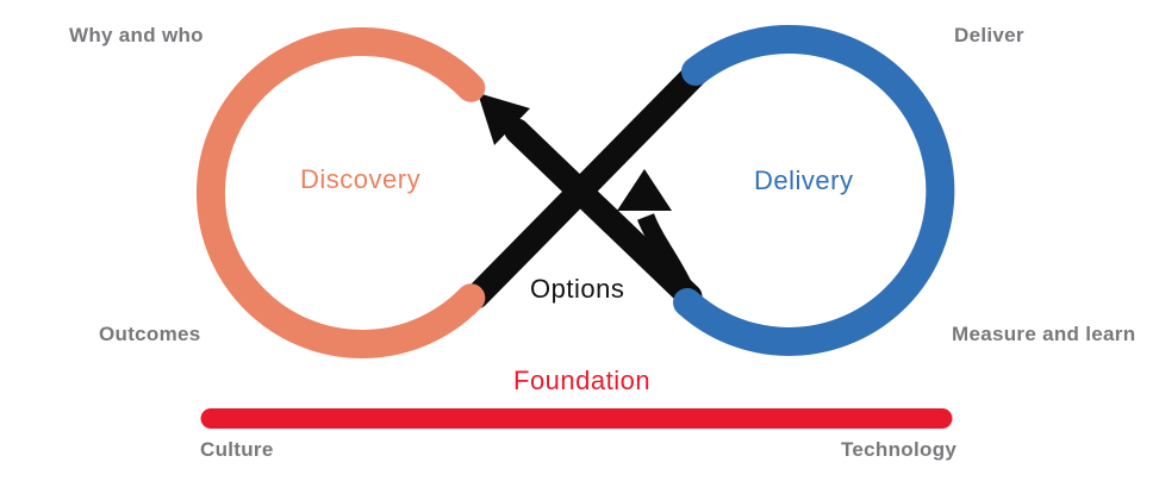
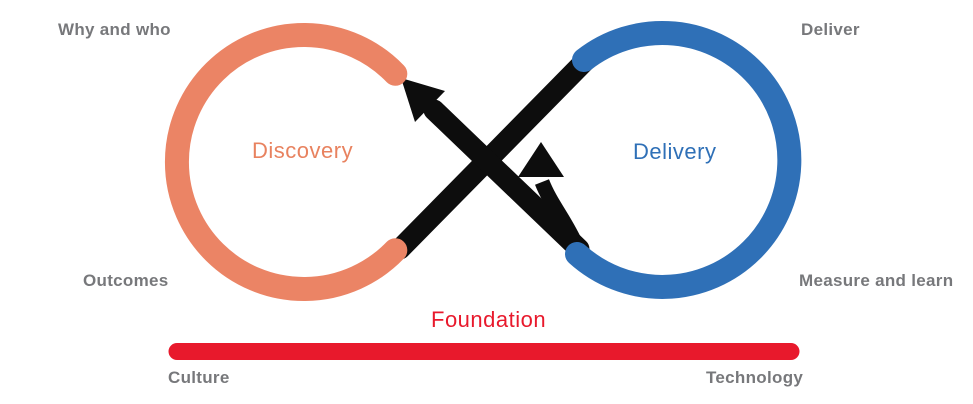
  Why and who
  Deliver
  Discovery
  Delivery
- Options
  Outcomes
  Measure and learn
  Foundation
  Culture
  Technology
